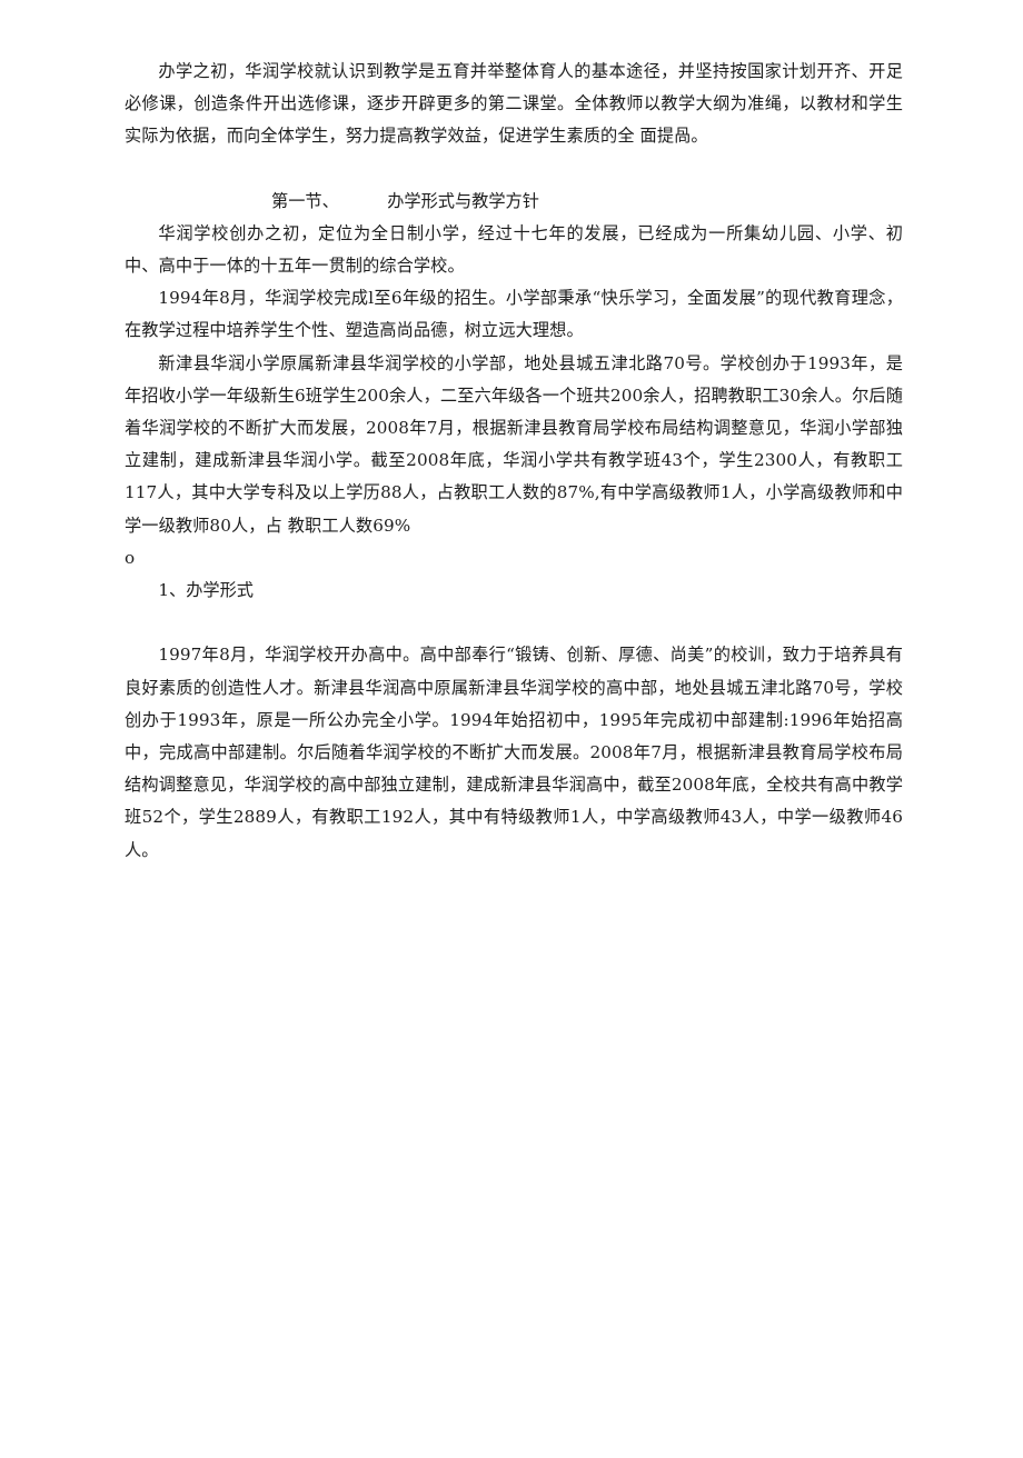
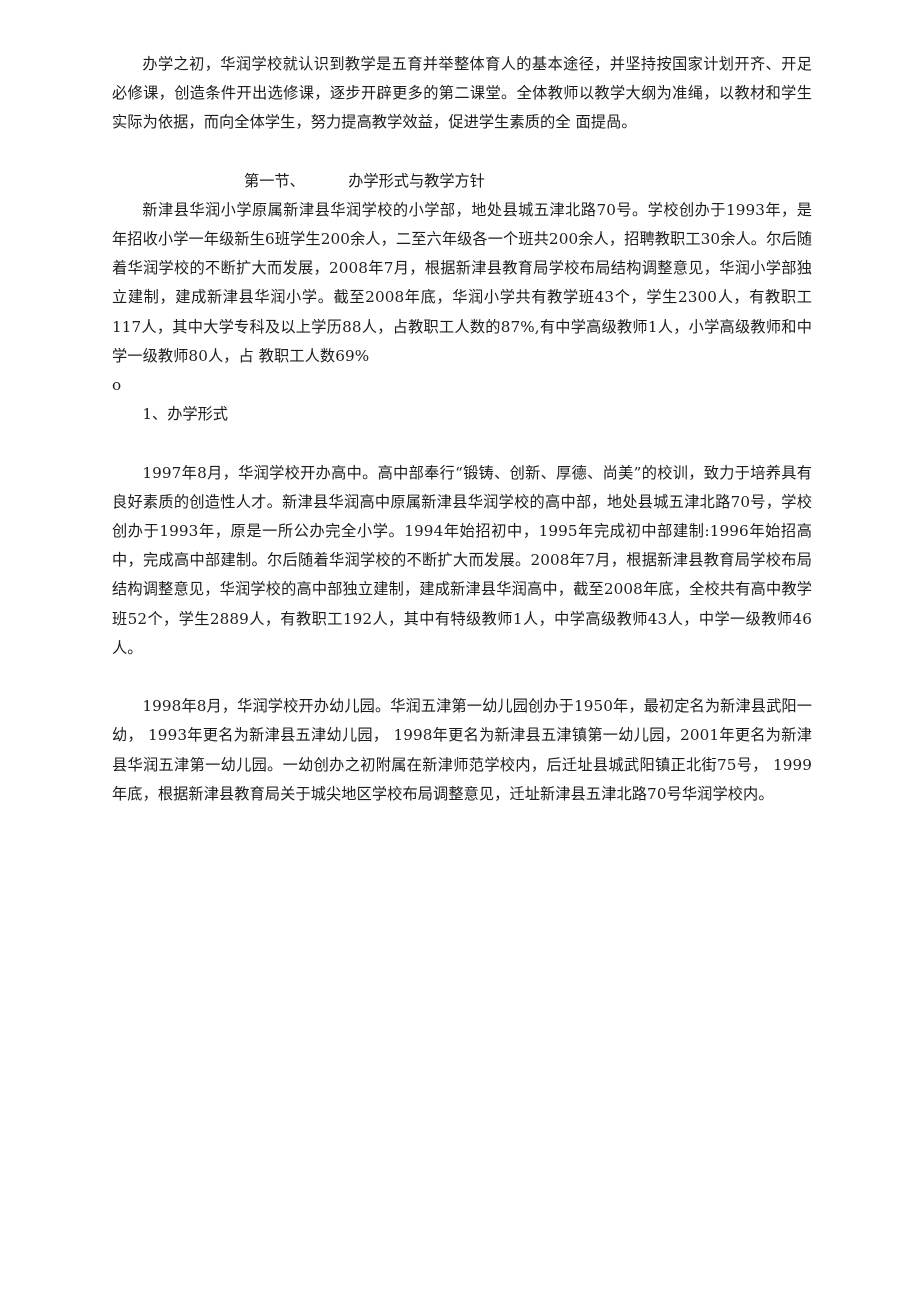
  办学之初，华润学校就认识到教学是五育并举整体育人的基本途径，并坚持按国家计划开齐、开足必修课，创造条件开出选修课，逐步开辟更多的第二课堂。全体教师以教学大纲为准绳，以教材和学生实际为依据，而向全体学生，努力提高教学效益，促进学生素质的全 面提咼。
  第一节、 办学形式与教学方针
- 华润学校创办之初，定位为全日制小学，经过十七年的发展，已经成为一所集幼儿园、小学、初中、高中于一体的十五年一贯制的综合学校。
- 1994年8月，华润学校完成l至6年级的招生。小学部秉承“快乐学习，全面发展”的现代教育理念，在教学过程中培养学生个性、塑造高尚品德，树立远大理想。
  新津县华润小学原属新津县华润学校的小学部，地处县城五津北路70号。学校创办于1993年，是年招收小学一年级新生6班学生200余人，二至六年级各一个班共200余人，招聘教职工30余人。尔后随着华润学校的不断扩大而发展，2008年7月，根据新津县教育局学校布局结构调整意见，华润小学部独立建制，建成新津县华润小学。截至2008年底，华润小学共有教学班43个，学生2300人，有教职工117人，其中大学专科及以上学历88人，占教职工人数的87%,有中学高级教师1人，小学高级教师和中学一级教师80人，占 教职工人数69%
  o
  1、办学形式
  1997年8月，华润学校开办高中。高中部奉行“锻铸、创新、厚德、尚美”的校训，致力于培养具有良好素质的创造性人才。新津县华润高中原属新津县华润学校的高中部，地处县城五津北路70号，学校创办于1993年，原是一所公办完全小学。1994年始招初中，1995年完成初中部建制:1996年始招高中，完成高中部建制。尔后随着华润学校的不断扩大而发展。2008年7月，根据新津县教育局学校布局结构调整意见，华润学校的高中部独立建制，建成新津县华润高中，截至2008年底，全校共有高中教学班52个，学生2889人，有教职工192人，其中有特级教师1人，中学高级教师43人，中学一级教师46人。
+ 1998年8月，华润学校开办幼儿园。华润五津第一幼儿园创办于1950年，最初定名为新津县武阳一幼， 1993年更名为新津县五津幼儿园， 1998年更名为新津县五津镇第一幼儿园，2001年更名为新津县华润五津第一幼儿园。一幼创办之初附属在新津师范学校内，后迁址县城武阳镇正北街75号， 1999年底，根据新津县教育局关于城尖地区学校布局调整意见，迁址新津县五津北路70号华润学校内。
